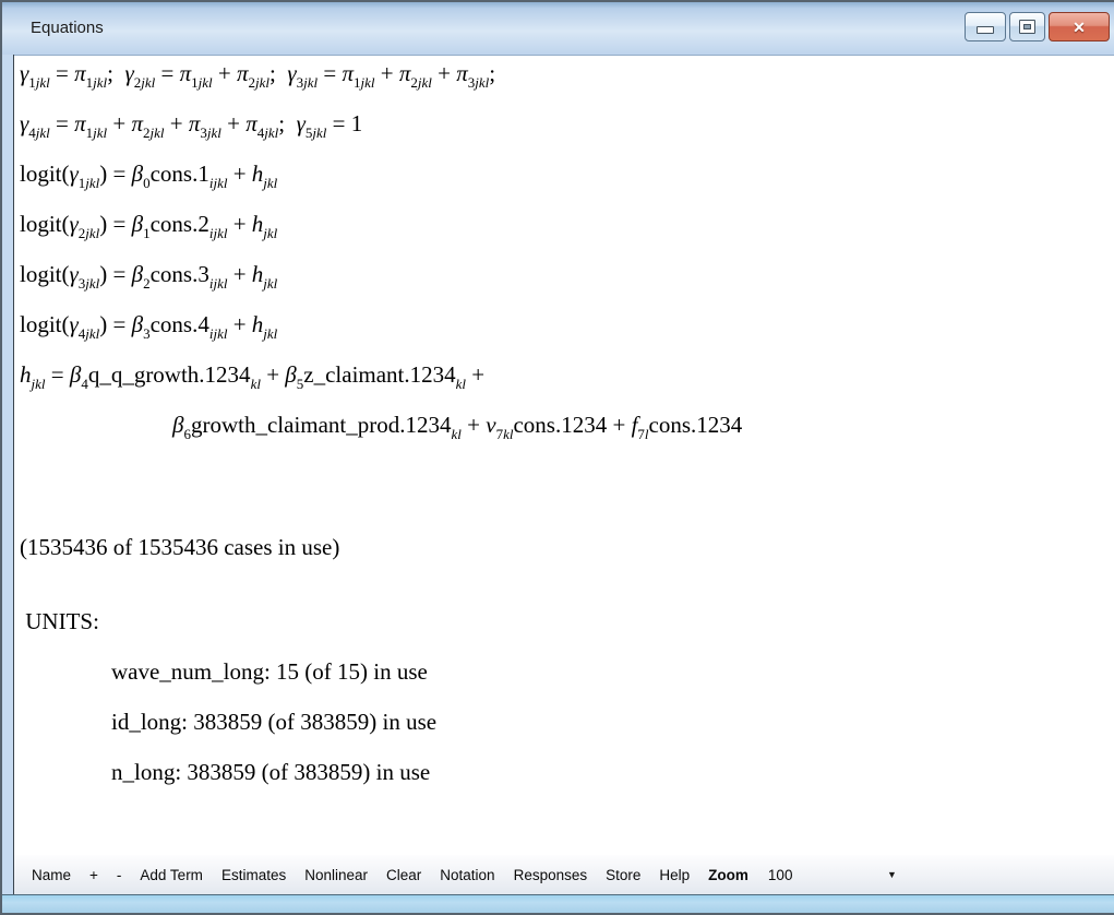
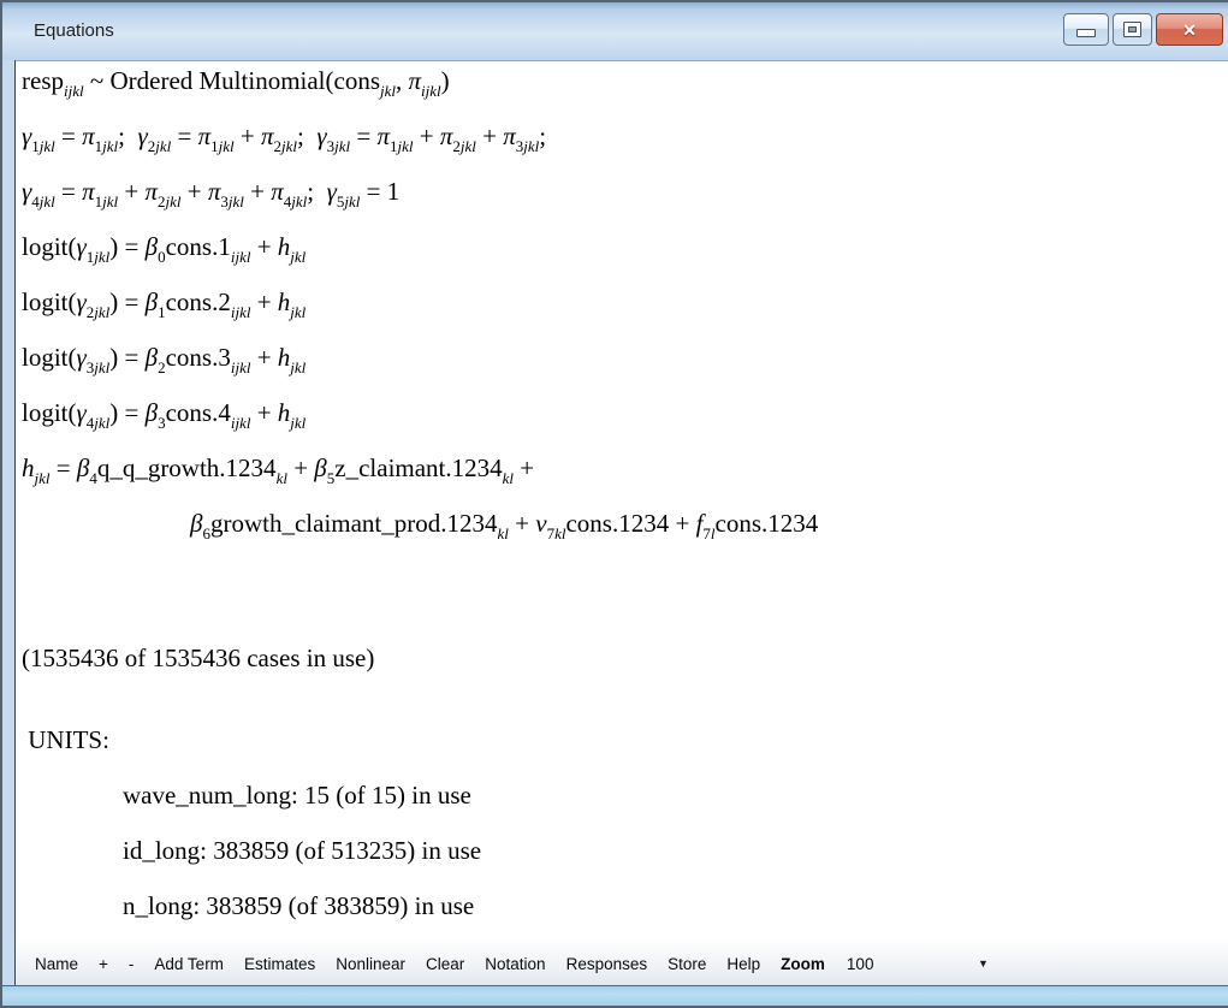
  Equations
  ✕
+ respijkl ~ Ordered Multinomial(consjkl, πijkl)
  γ1jkl = π1jkl; γ2jkl = π1jkl + π2jkl; γ3jkl = π1jkl + π2jkl + π3jkl;
  γ4jkl = π1jkl + π2jkl + π3jkl + π4jkl; γ5jkl = 1
  logit(γ1jkl) = β0cons.1ijkl + hjkl
  logit(γ2jkl) = β1cons.2ijkl + hjkl
  logit(γ3jkl) = β2cons.3ijkl + hjkl
  logit(γ4jkl) = β3cons.4ijkl + hjkl
  hjkl = β4q_q_growth.1234kl + β5z_claimant.1234kl +
  β6growth_claimant_prod.1234kl + v7klcons.1234 + f7lcons.1234
  (1535436 of 1535436 cases in use)
  UNITS:
  wave_num_long: 15 (of 15) in use
- id_long: 383859 (of 383859) in use
+ id_long: 383859 (of 513235) in use
  n_long: 383859 (of 383859) in use
  Name
  +
  -
  Add Term
  Estimates
  Nonlinear
  Clear
  Notation
  Responses
  Store
  Help
  Zoom
  100
  ▼
